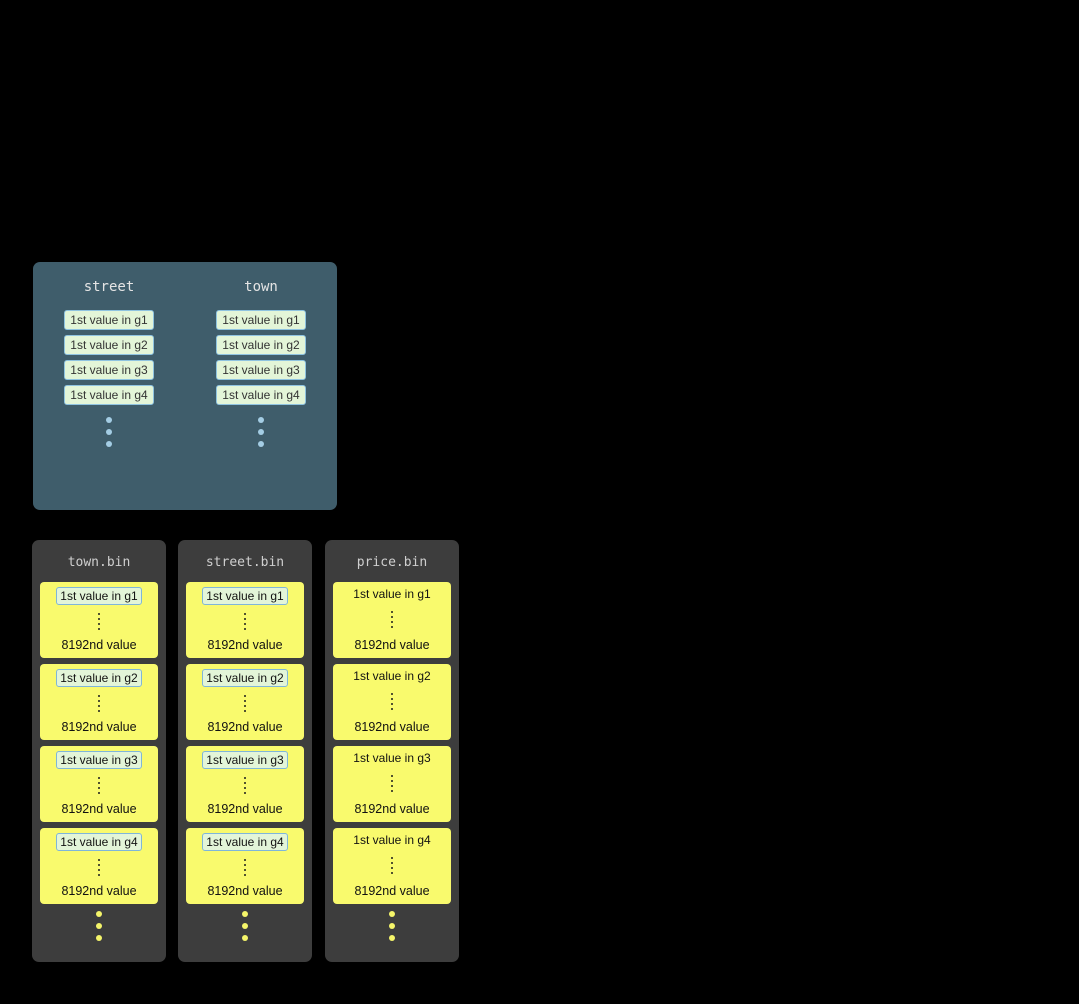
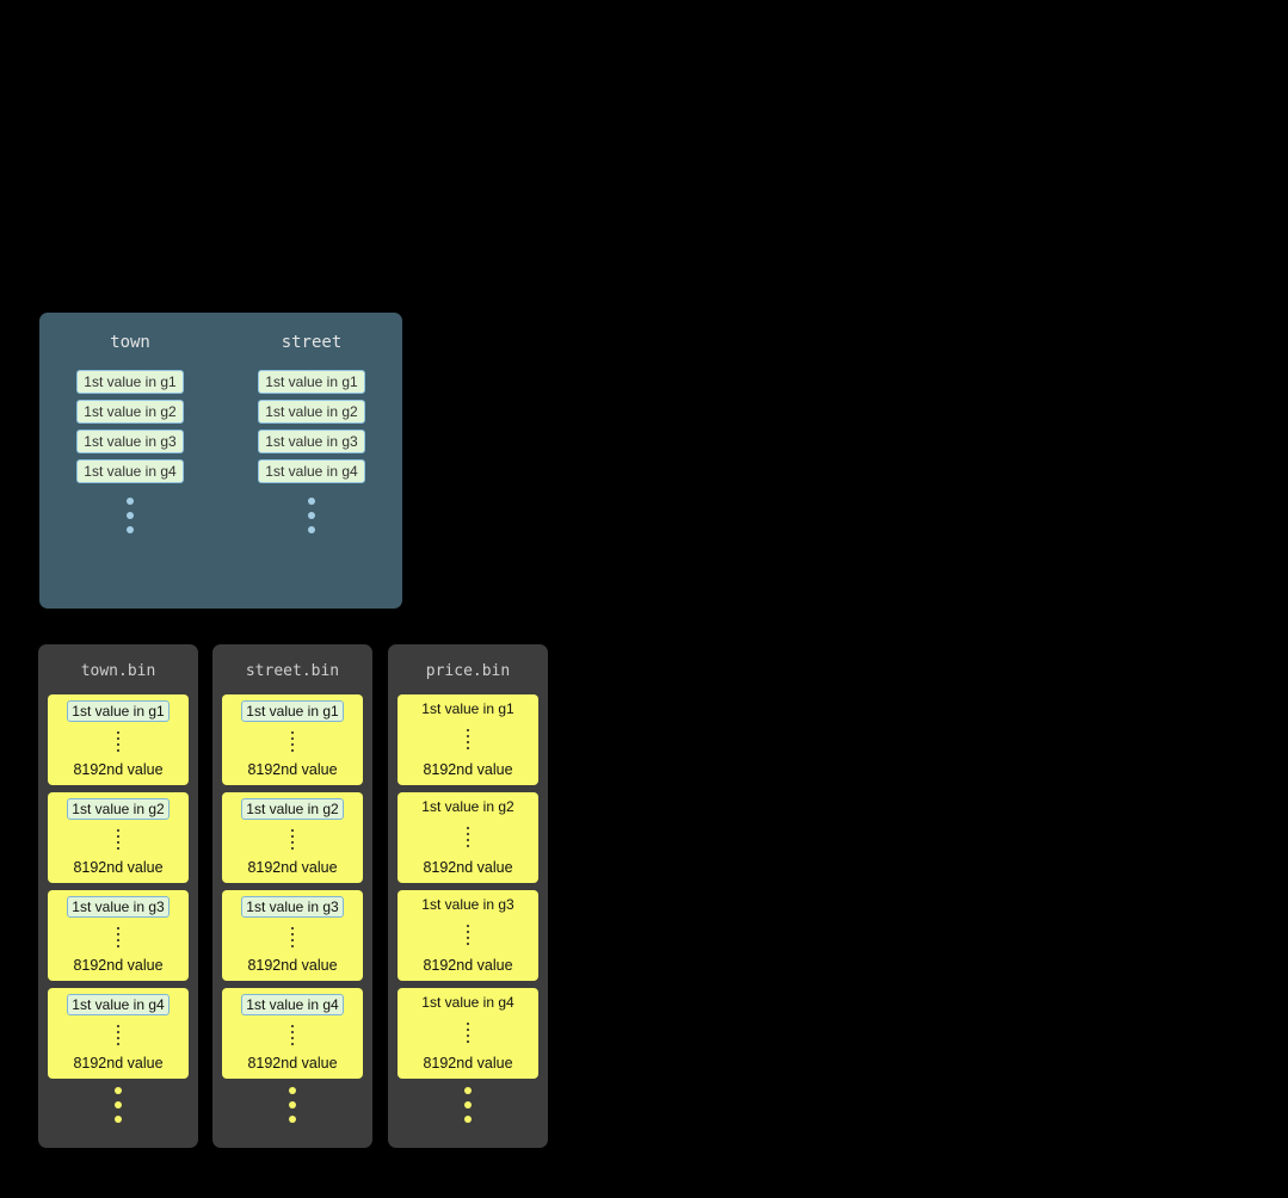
- street
+ town
  1st value in g1
  1st value in g2
  1st value in g3
  1st value in g4
- town
+ street
  1st value in g1
  1st value in g2
  1st value in g3
  1st value in g4
  town.bin
  1st value in g1
  8192nd value
  1st value in g2
  8192nd value
  1st value in g3
  8192nd value
  1st value in g4
  8192nd value
  street.bin
  1st value in g1
  8192nd value
  1st value in g2
  8192nd value
  1st value in g3
  8192nd value
  1st value in g4
  8192nd value
  price.bin
  1st value in g1
  8192nd value
  1st value in g2
  8192nd value
  1st value in g3
  8192nd value
  1st value in g4
  8192nd value
